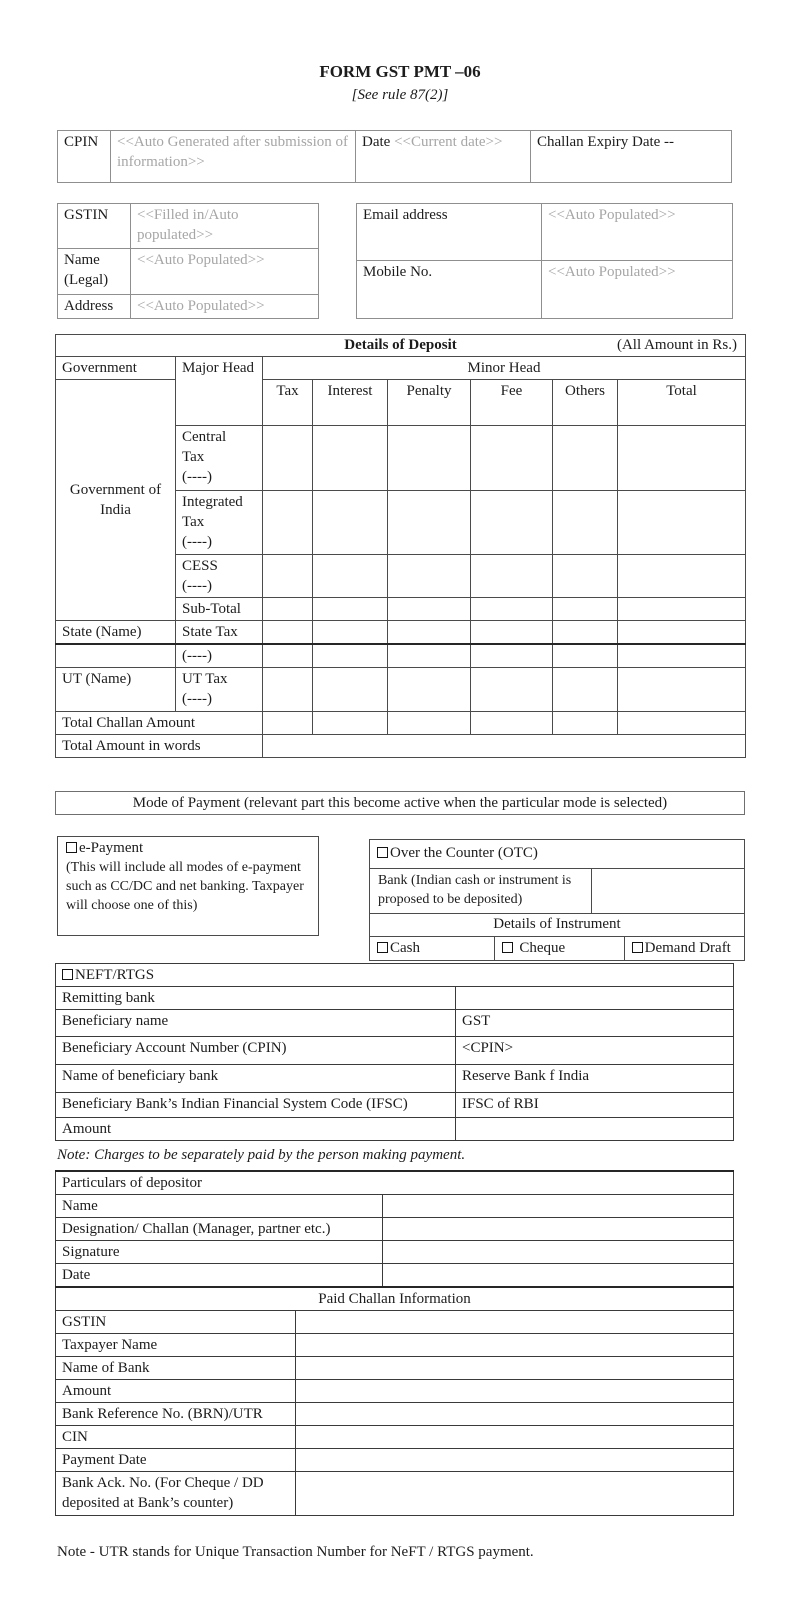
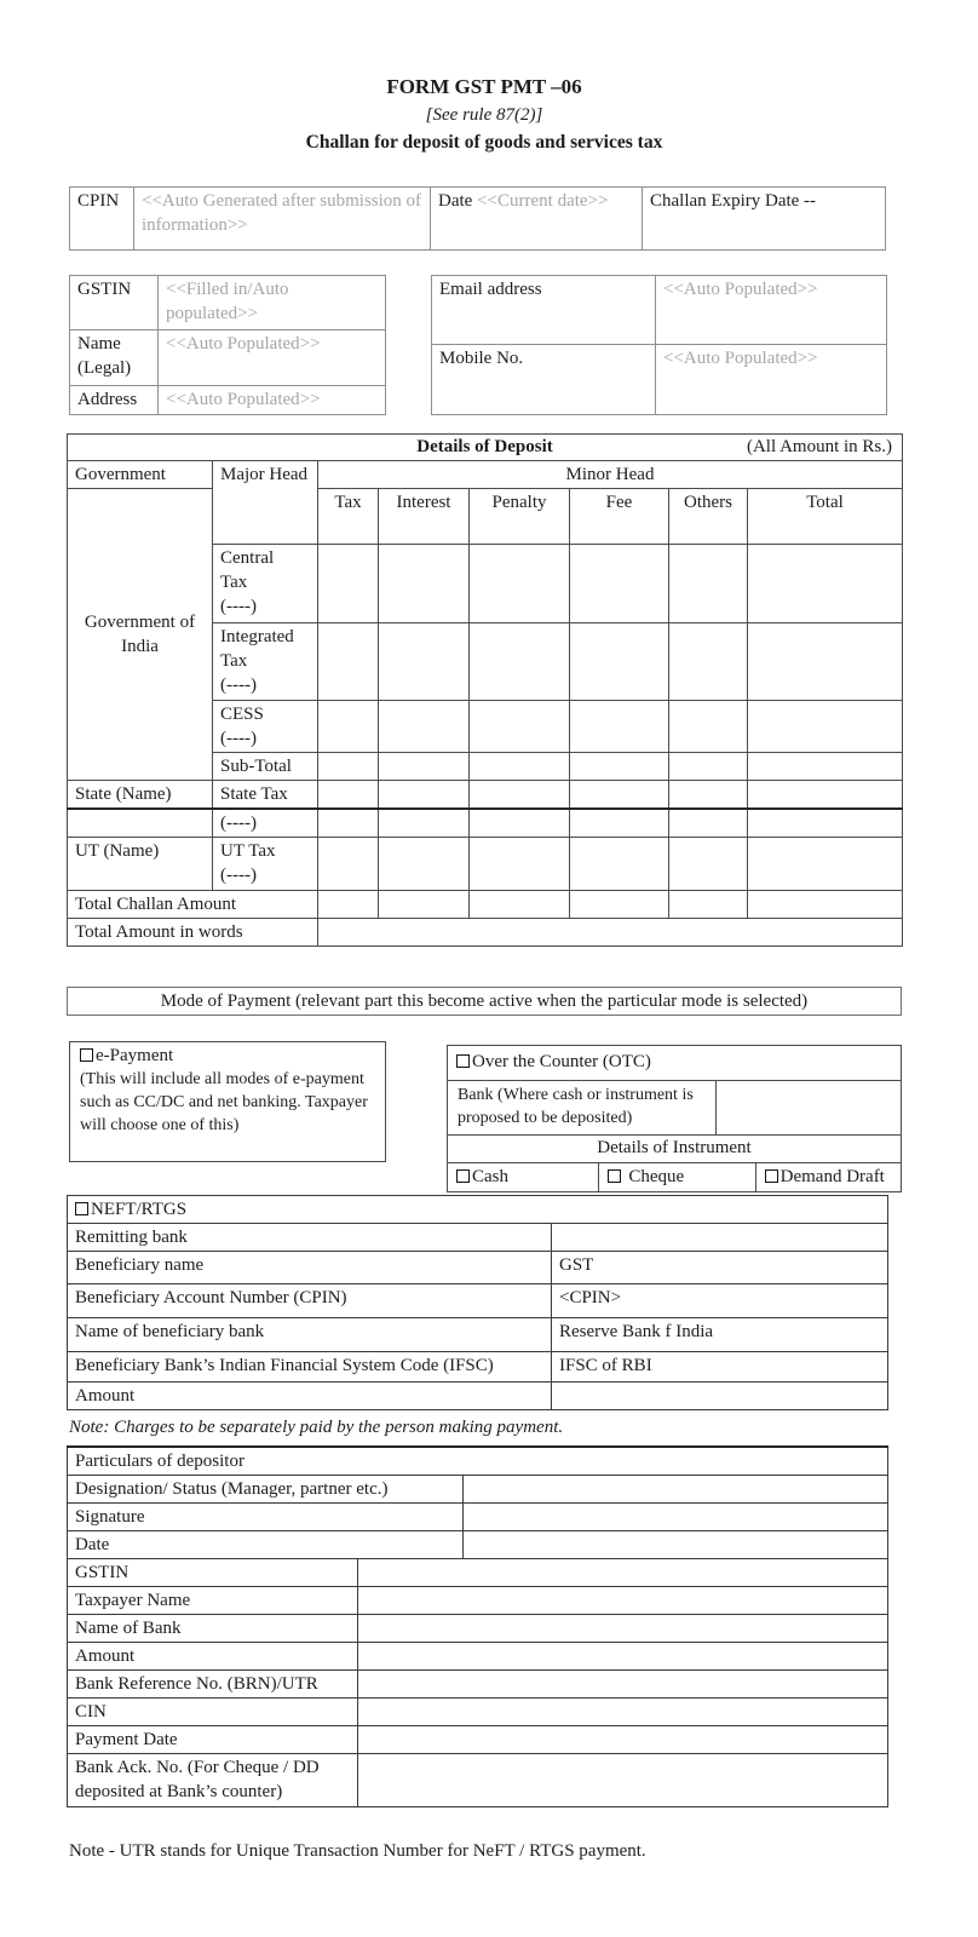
  FORM GST PMT –06
  [See rule 87(2)]
+ Challan for deposit of goods and services tax
  CPIN	<<Auto Generated after submission of information>>	Date <<Current date>>	Challan Expiry Date --
  GSTIN	<<Filled in/Auto populated>>
  Name (Legal)	<<Auto Populated>>
  Address	<<Auto Populated>>
  Email address	<<Auto Populated>>
  Mobile No.	<<Auto Populated>>
  Details of Deposit (All Amount in Rs.)
  Government	Major Head	Minor Head
  Government of India	Tax	Interest	Penalty	Fee	Others	Total
  Central Tax (----)
  Integrated Tax (----)
  CESS (----)
  Sub-Total
  State (Name)	State Tax
  	(----)
  UT (Name)	UT Tax (----)
  Total Challan Amount
  Total Amount in words
  Mode of Payment (relevant part this become active when the particular mode is selected)
  e-Payment
  (This will include all modes of e-payment such as CC/DC and net banking. Taxpayer will choose one of this)
  Over the Counter (OTC)
- Bank (Indian cash or instrument is proposed to be deposited)
+ Bank (Where cash or instrument is proposed to be deposited)
  Details of Instrument
  Cash
  Cheque
  Demand Draft
  NEFT/RTGS
  Remitting bank
  Beneficiary name	GST
  Beneficiary Account Number (CPIN)	<CPIN>
  Name of beneficiary bank	Reserve Bank f India
  Beneficiary Bank’s Indian Financial System Code (IFSC)	IFSC of RBI
  Amount
  Note: Charges to be separately paid by the person making payment.
  Particulars of depositor
- Name
- Designation/ Challan (Manager, partner etc.)
+ Designation/ Status (Manager, partner etc.)
  Signature
  Date
- Paid Challan Information
  GSTIN
  Taxpayer Name
  Name of Bank
  Amount
  Bank Reference No. (BRN)/UTR
  CIN
  Payment Date
  Bank Ack. No. (For Cheque / DD deposited at Bank’s counter)
  Note - UTR stands for Unique Transaction Number for NeFT / RTGS payment.
